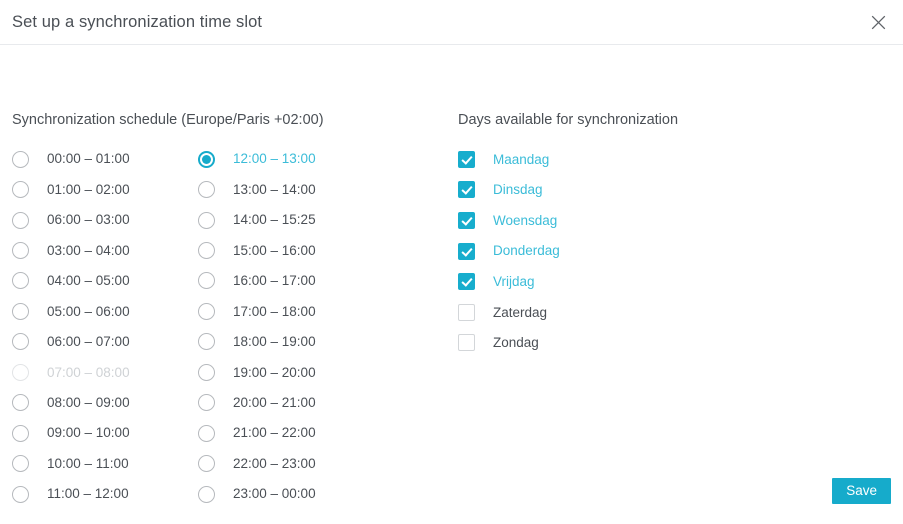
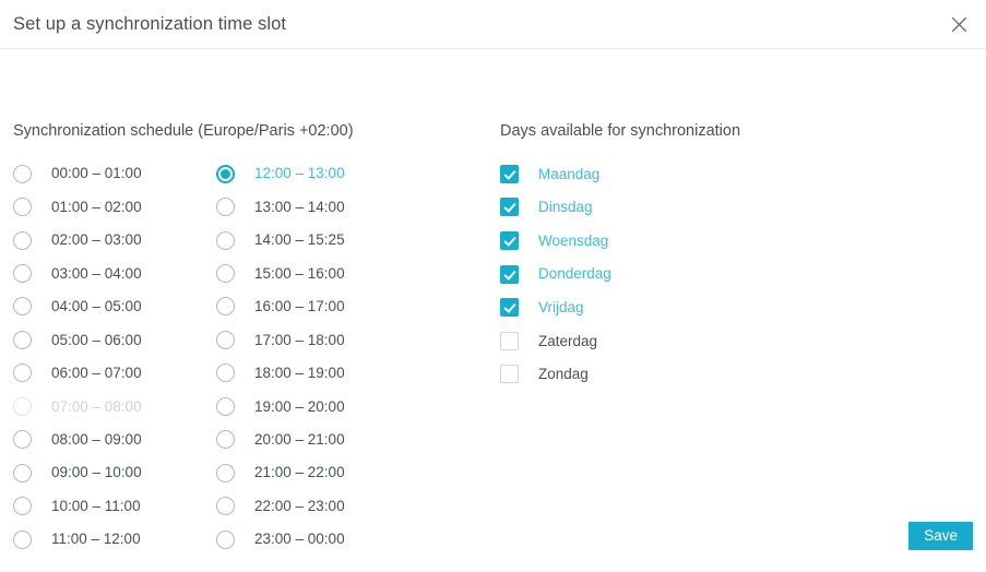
  Set up a synchronization time slot
  Synchronization schedule (Europe/Paris +02:00)
  Days available for synchronization
  00:00 – 01:00
  01:00 – 02:00
- 06:00 – 03:00
+ 02:00 – 03:00
  03:00 – 04:00
  04:00 – 05:00
  05:00 – 06:00
  06:00 – 07:00
  07:00 – 08:00
  08:00 – 09:00
  09:00 – 10:00
  10:00 – 11:00
  11:00 – 12:00
  12:00 – 13:00
  13:00 – 14:00
  14:00 – 15:25
  15:00 – 16:00
  16:00 – 17:00
  17:00 – 18:00
  18:00 – 19:00
  19:00 – 20:00
  20:00 – 21:00
  21:00 – 22:00
  22:00 – 23:00
  23:00 – 00:00
  Maandag
  Dinsdag
  Woensdag
  Donderdag
  Vrijdag
  Zaterdag
  Zondag
  Save
